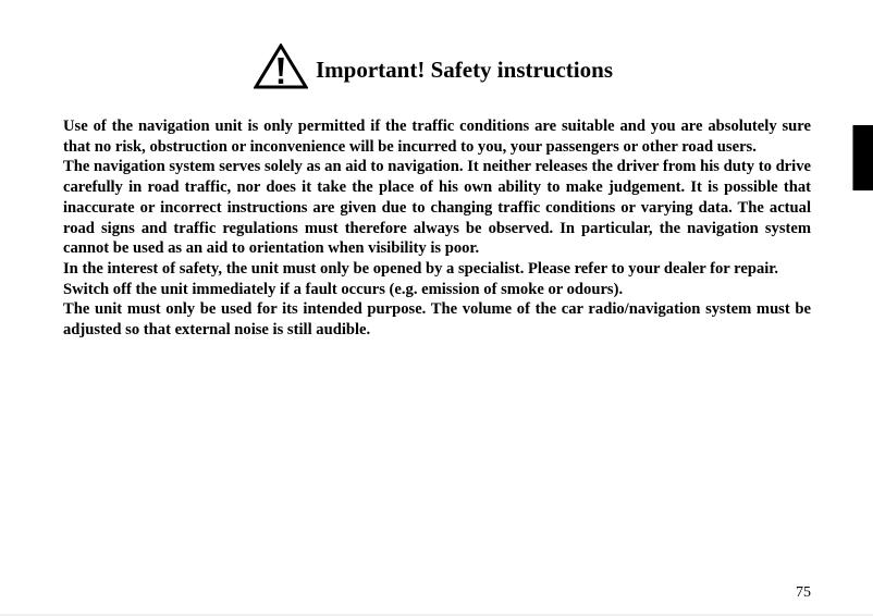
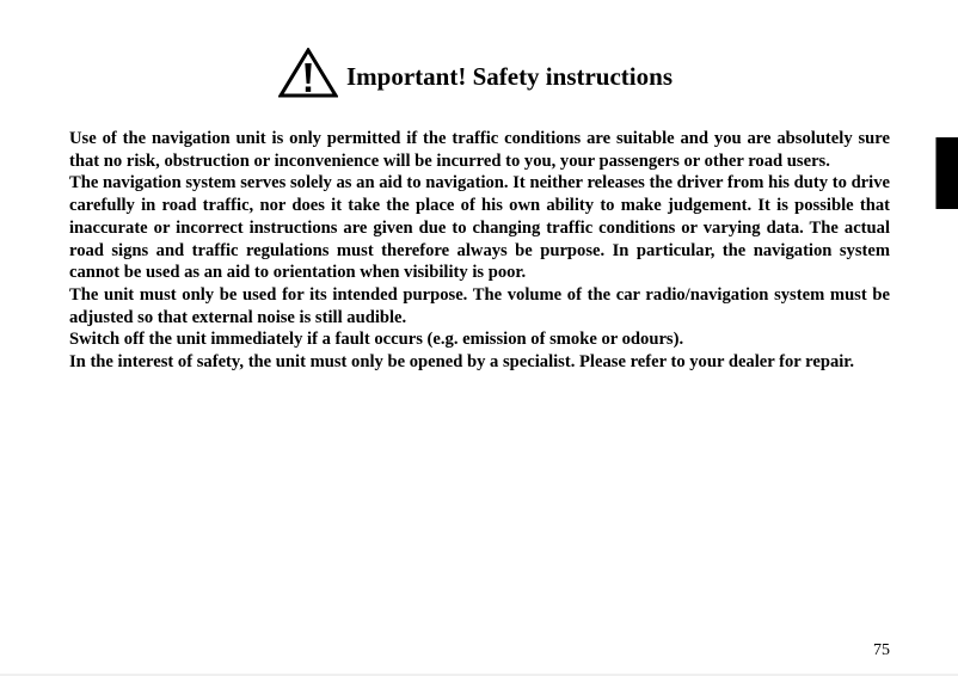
  Important! Safety instructions
  Use of the navigation unit is only permitted if the traffic conditions are suitable and you are absolutely sure that no risk, obstruction or inconvenience will be incurred to you, your passengers or other road users.
- The navigation system serves solely as an aid to navigation. It neither releases the driver from his duty to drive carefully in road traffic, nor does it take the place of his own ability to make judgement. It is possible that inaccurate or incorrect instructions are given due to changing traffic conditions or var­ying data. The actual road signs and traffic regulations must therefore always be observed. In partic­ular, the navigation system cannot be used as an aid to orientation when visibility is poor.
+ The navigation system serves solely as an aid to navigation. It neither releases the driver from his duty to drive carefully in road traffic, nor does it take the place of his own ability to make judgement. It is possible that inaccurate or incorrect instructions are given due to changing traffic conditions or var­ying data. The actual road signs and traffic regulations must therefore always be purpose. In partic­ular, the navigation system cannot be used as an aid to orientation when visibility is poor.
- In the interest of safety, the unit must only be opened by a specialist. Please refer to your dealer for repair.
+ The unit must only be used for its intended purpose. The volume of the car radio/navigation system must be adjusted so that external noise is still audible.
  Switch off the unit immediately if a fault occurs (e.g. emission of smoke or odours).
- The unit must only be used for its intended purpose. The volume of the car radio/navigation system must be adjusted so that external noise is still audible.
+ In the interest of safety, the unit must only be opened by a specialist. Please refer to your dealer for repair.
  75
